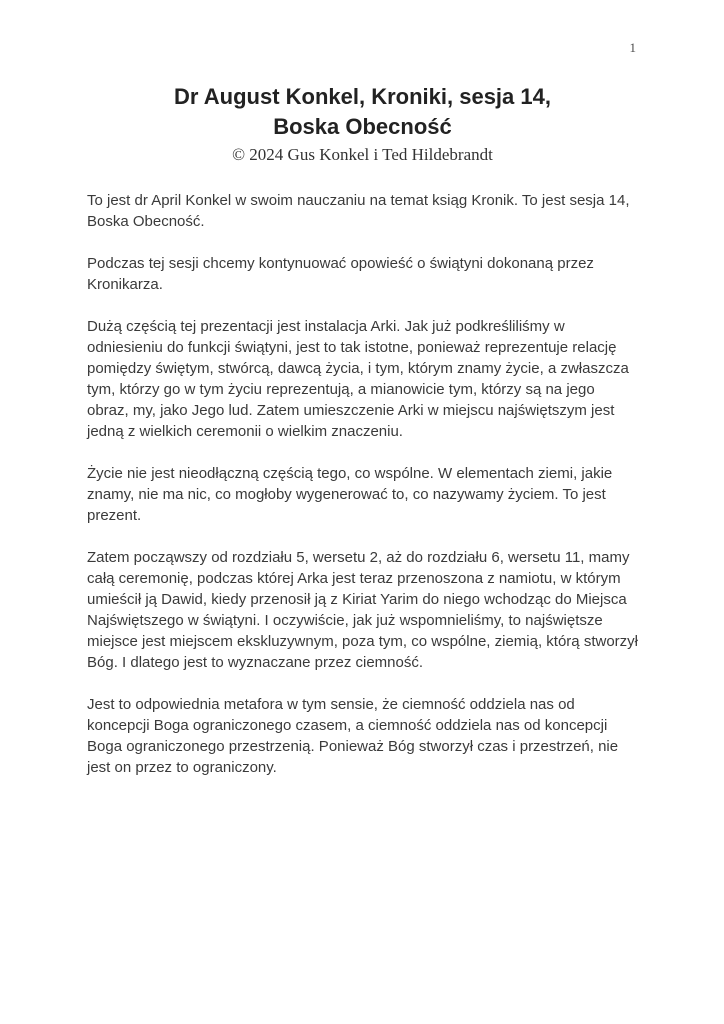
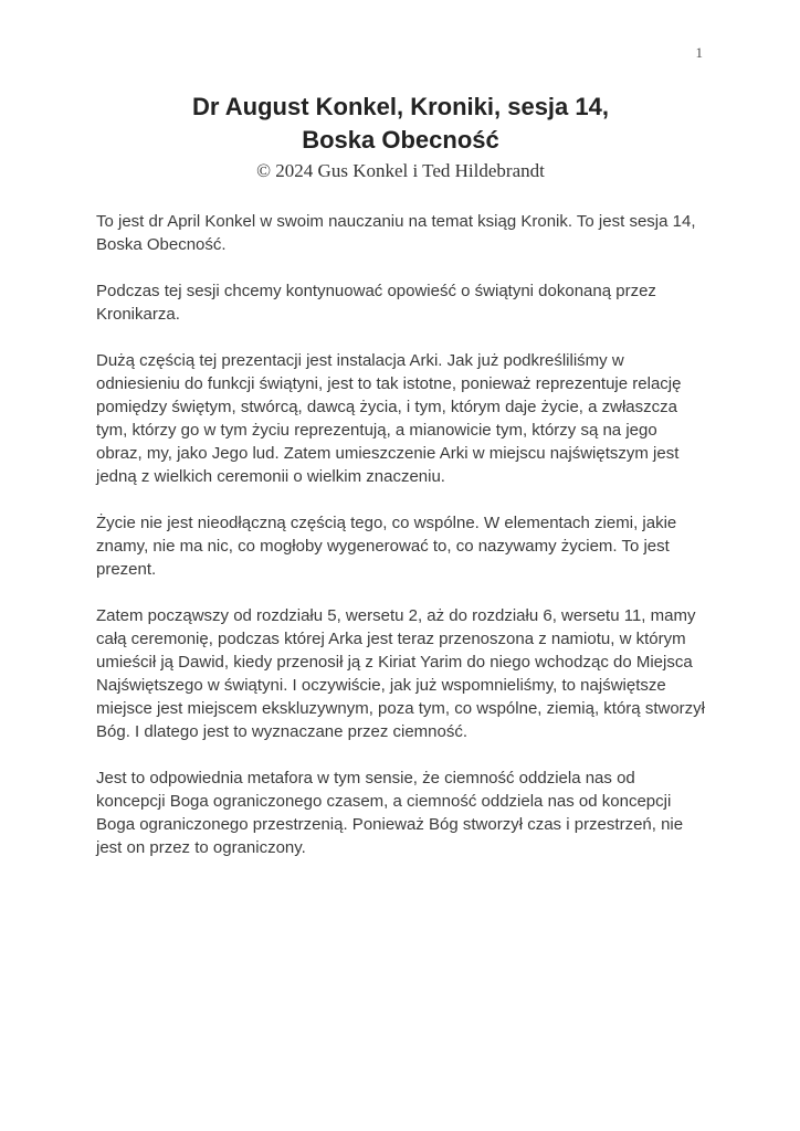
  1
  Dr August Konkel, Kroniki, sesja 14,
  Boska Obecność
  © 2024 Gus Konkel i Ted Hildebrandt
  To jest dr April Konkel w swoim nauczaniu na temat ksiąg Kronik. To jest sesja 14, Boska Obecność.
  Podczas tej sesji chcemy kontynuować opowieść o świątyni dokonaną przez Kronikarza.
- Dużą częścią tej prezentacji jest instalacja Arki. Jak już podkreśliliśmy w odniesieniu do funkcji świątyni, jest to tak istotne, ponieważ reprezentuje relację pomiędzy świętym, stwórcą, dawcą życia, i tym, którym znamy życie, a zwłaszcza tym, którzy go w tym życiu reprezentują, a mianowicie tym, którzy są na jego obraz, my, jako Jego lud. Zatem umieszczenie Arki w miejscu najświętszym jest jedną z wielkich ceremonii o wielkim znaczeniu.
+ Dużą częścią tej prezentacji jest instalacja Arki. Jak już podkreśliliśmy w odniesieniu do funkcji świątyni, jest to tak istotne, ponieważ reprezentuje relację pomiędzy świętym, stwórcą, dawcą życia, i tym, którym daje życie, a zwłaszcza tym, którzy go w tym życiu reprezentują, a mianowicie tym, którzy są na jego obraz, my, jako Jego lud. Zatem umieszczenie Arki w miejscu najświętszym jest jedną z wielkich ceremonii o wielkim znaczeniu.
  Życie nie jest nieodłączną częścią tego, co wspólne. W elementach ziemi, jakie znamy, nie ma nic, co mogłoby wygenerować to, co nazywamy życiem. To jest prezent.
  Zatem począwszy od rozdziału 5, wersetu 2, aż do rozdziału 6, wersetu 11, mamy całą ceremonię, podczas której Arka jest teraz przenoszona z namiotu, w którym umieścił ją Dawid, kiedy przenosił ją z Kiriat Yarim do niego wchodząc do Miejsca Najświętszego w świątyni. I oczywiście, jak już wspomnieliśmy, to najświętsze miejsce jest miejscem ekskluzywnym, poza tym, co wspólne, ziemią, którą stworzył Bóg. I dlatego jest to wyznaczane przez ciemność.
  Jest to odpowiednia metafora w tym sensie, że ciemność oddziela nas od koncepcji Boga ograniczonego czasem, a ciemność oddziela nas od koncepcji Boga ograniczonego przestrzenią. Ponieważ Bóg stworzył czas i przestrzeń, nie jest on przez to ograniczony.
